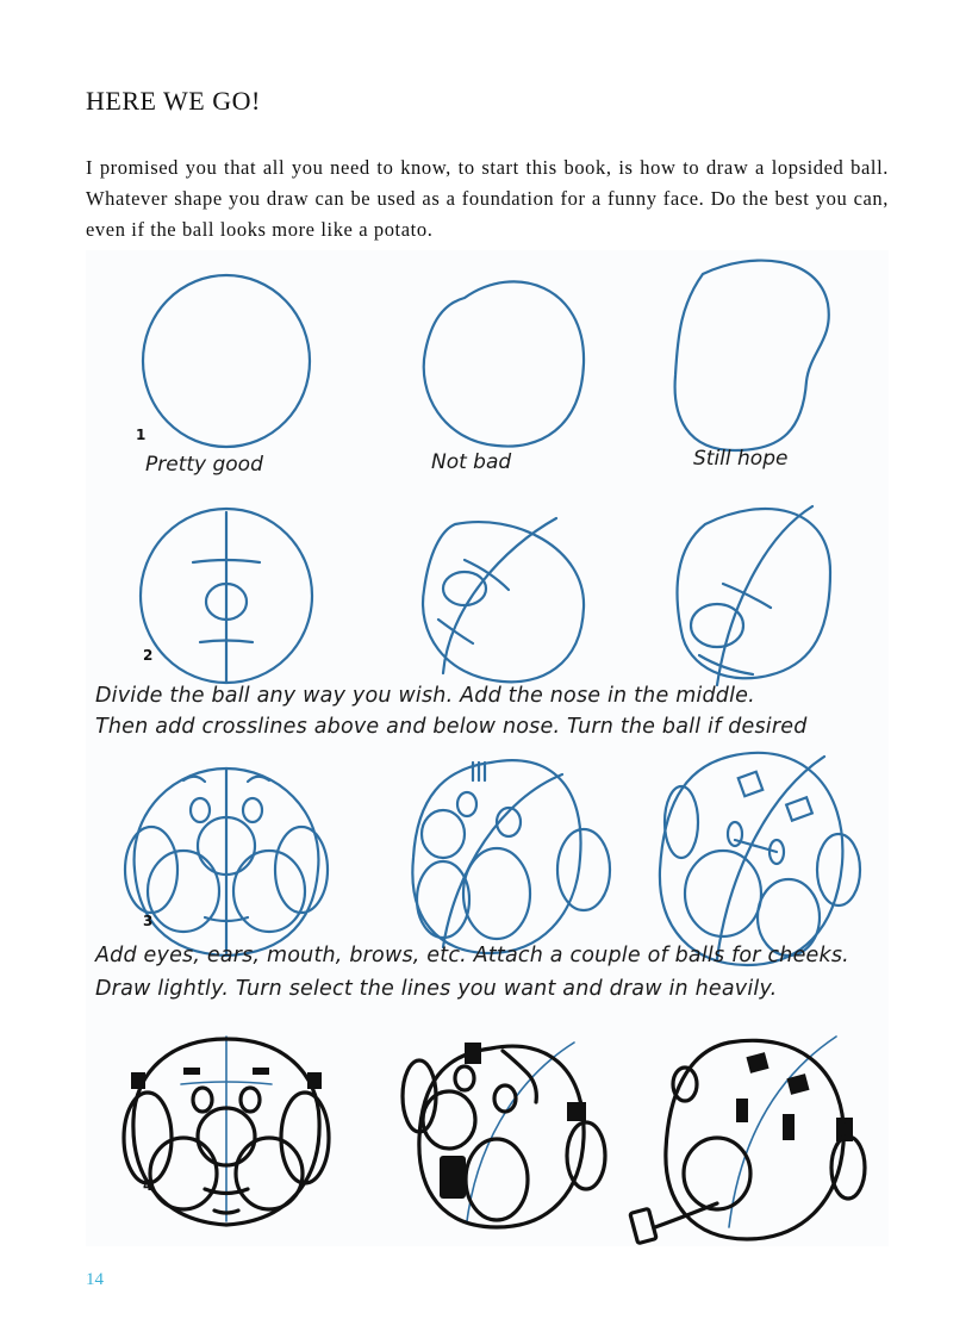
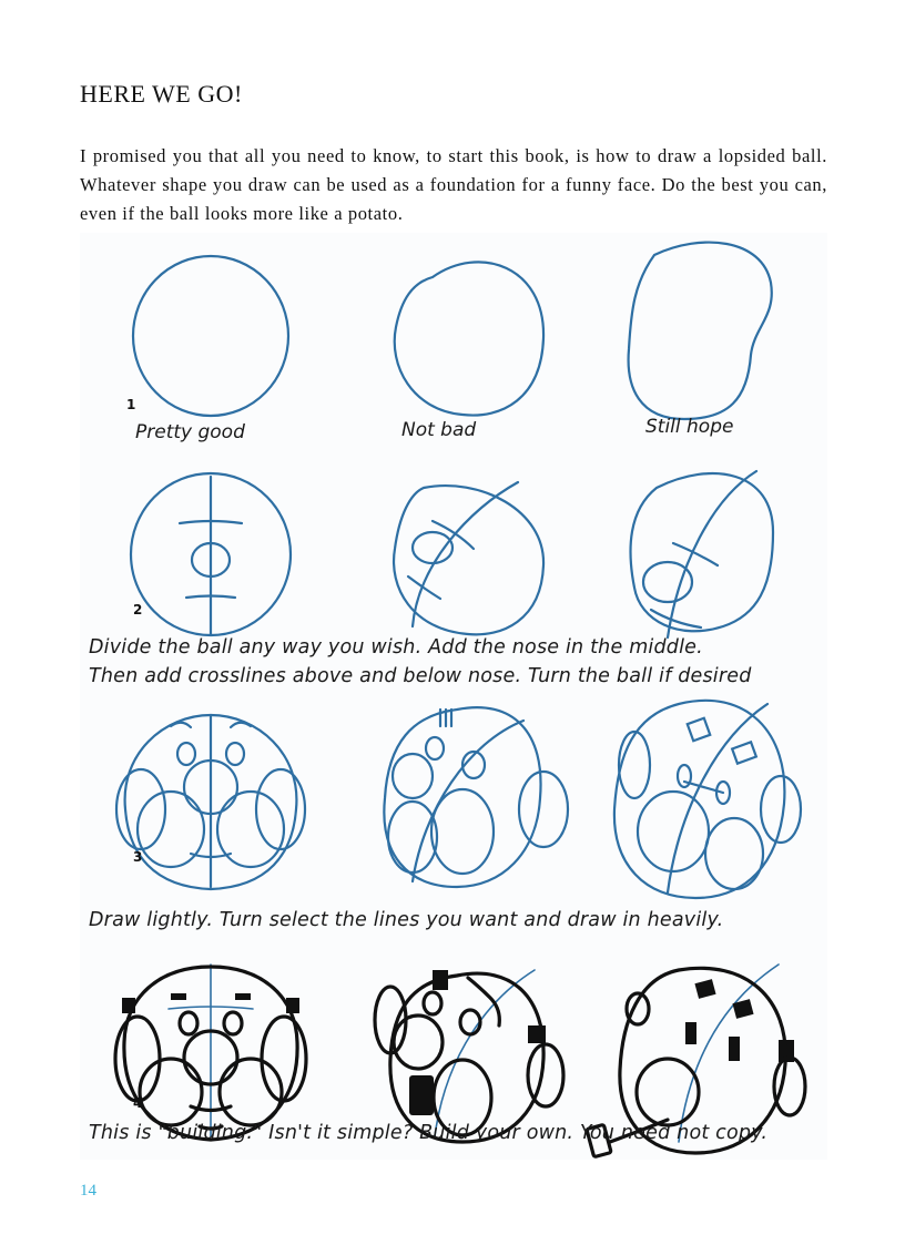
  HERE WE GO!
  I promised you that all you need to know, to start this book, is how to draw a lopsided ball. Whatever shape you draw can be used as a foundation for a funny face. Do the best you can, even if the ball looks more like a potato.
  1
  Pretty good
  Not bad
  Still hope
  2
  Divide the ball any way you wish. Add the nose in the middle.
  Then add crosslines above and below nose. Turn the ball if desired
  3
- Add eyes, ears, mouth, brows, etc. Attach a couple of balls for cheeks.
  Draw lightly. Turn select the lines you want and draw in heavily.
  4
+ This is "building." Isn't it simple? Build your own. You need not copy.
  14
